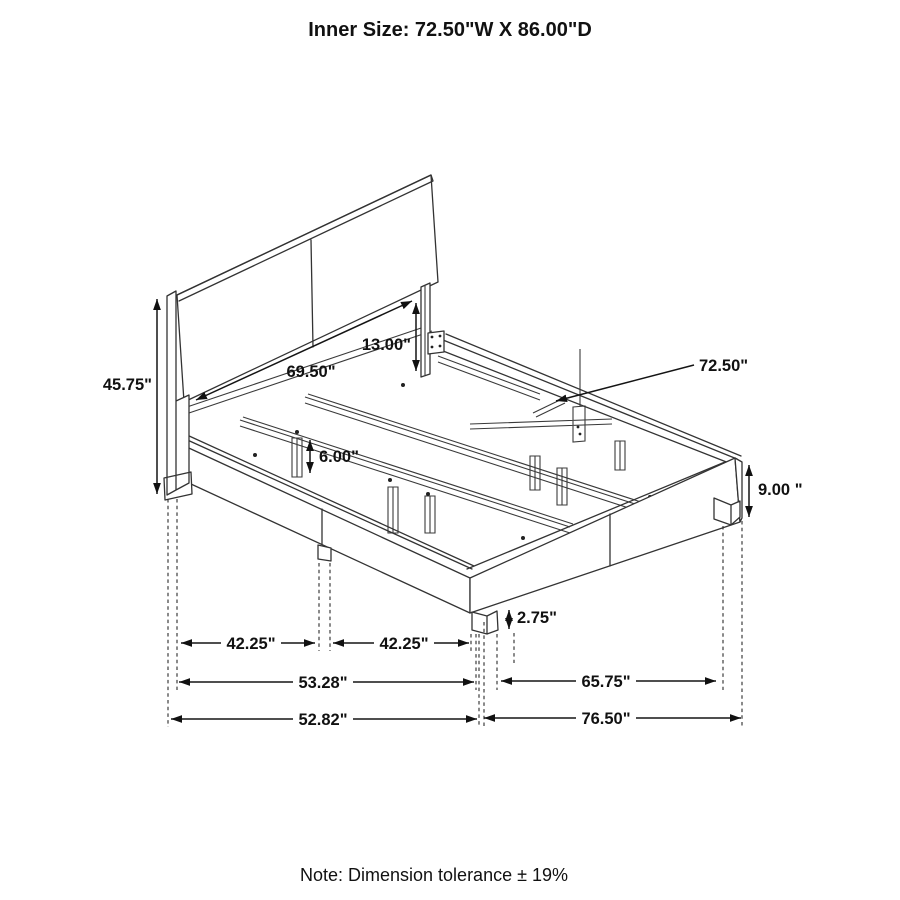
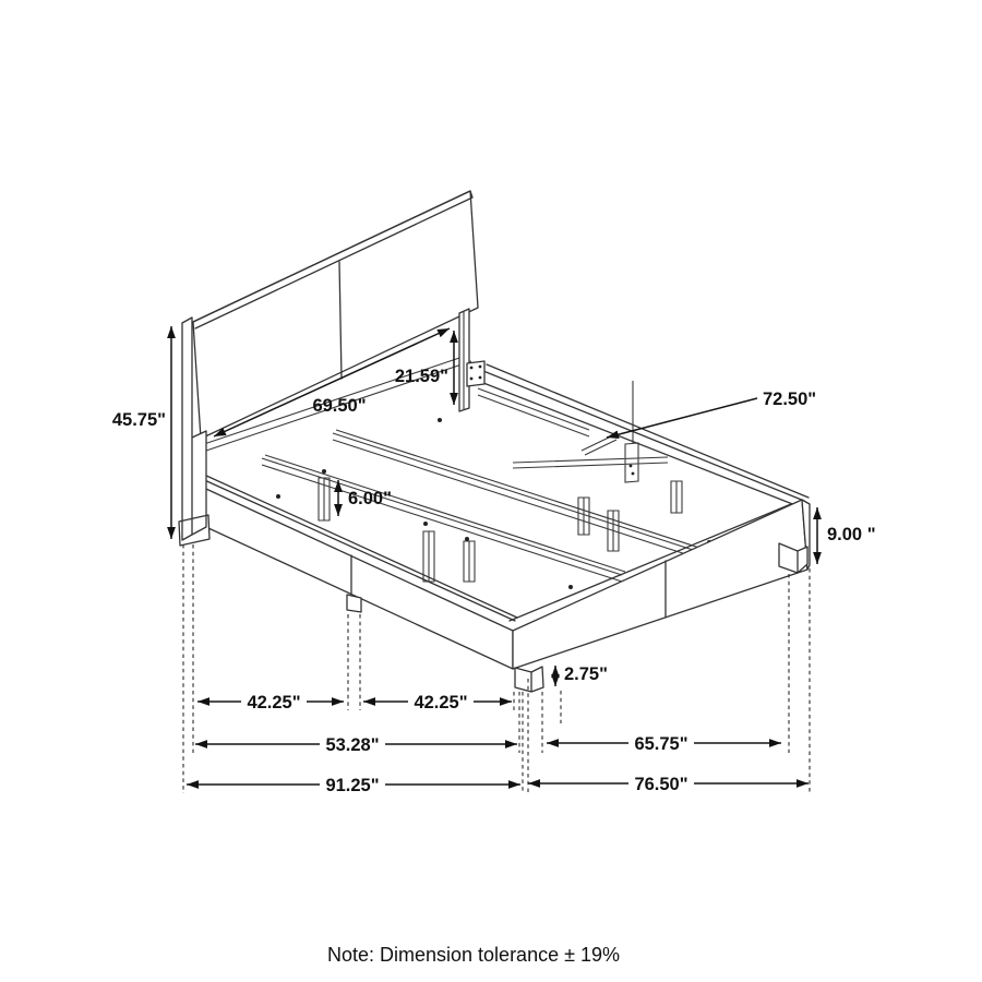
  45.75"
  69.50"
- 13.00"
+ 21.59"
  72.50"
  6.00"
  9.00 "
  2.75"
  42.25"
  42.25"
  53.28"
  65.75"
- 52.82"
+ 91.25"
  76.50"
- Inner Size: 72.50"W X 86.00"D
  Note: Dimension tolerance ± 19%
